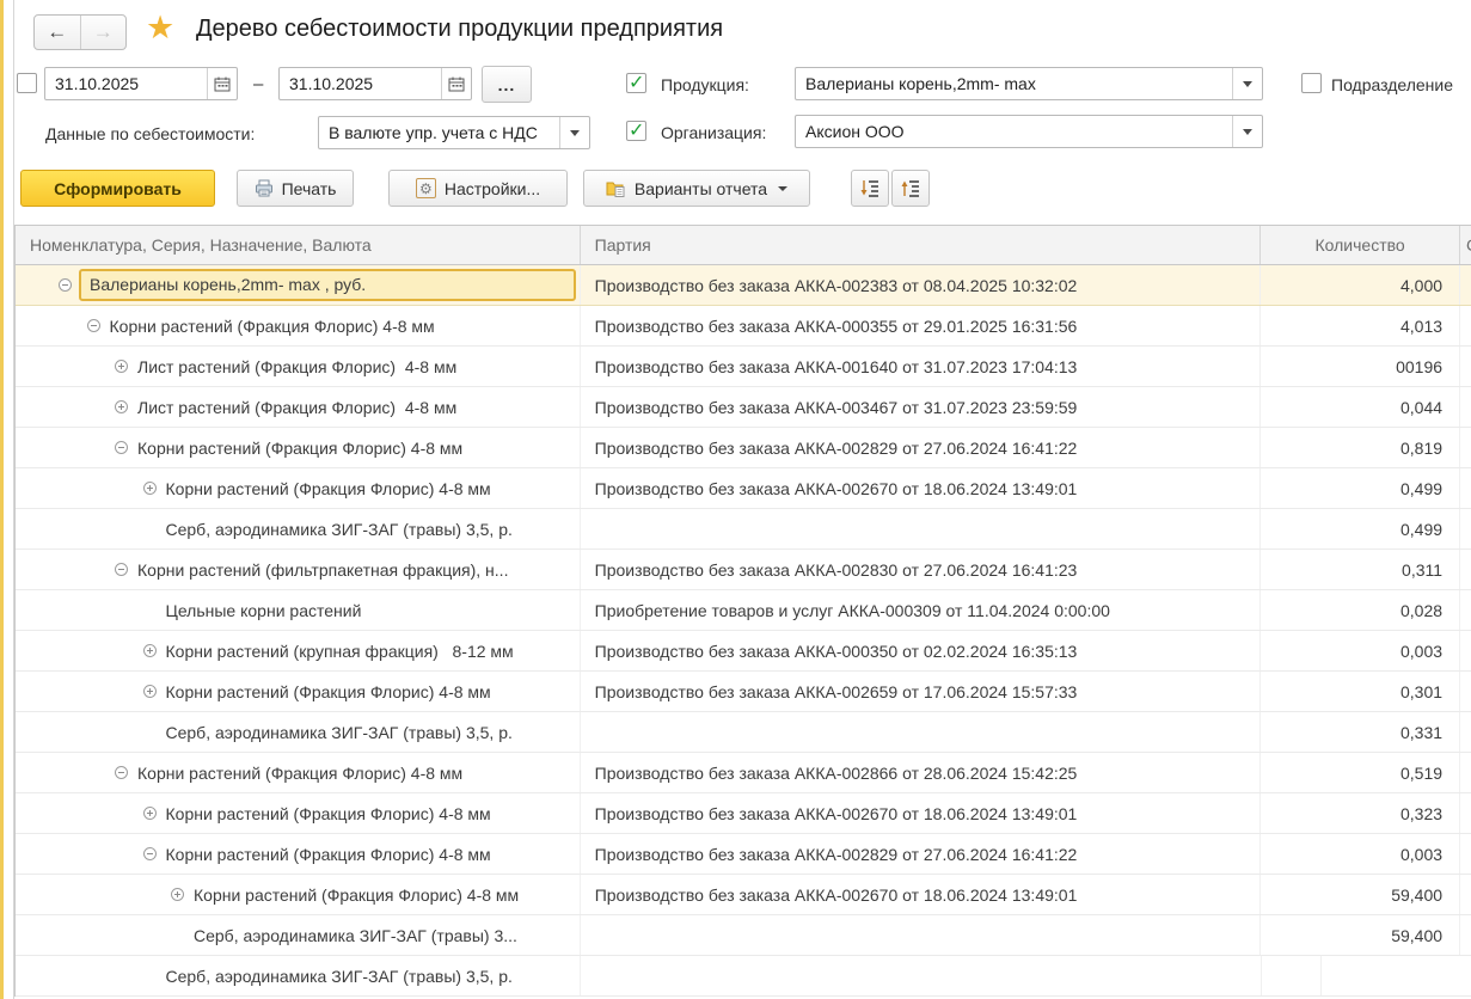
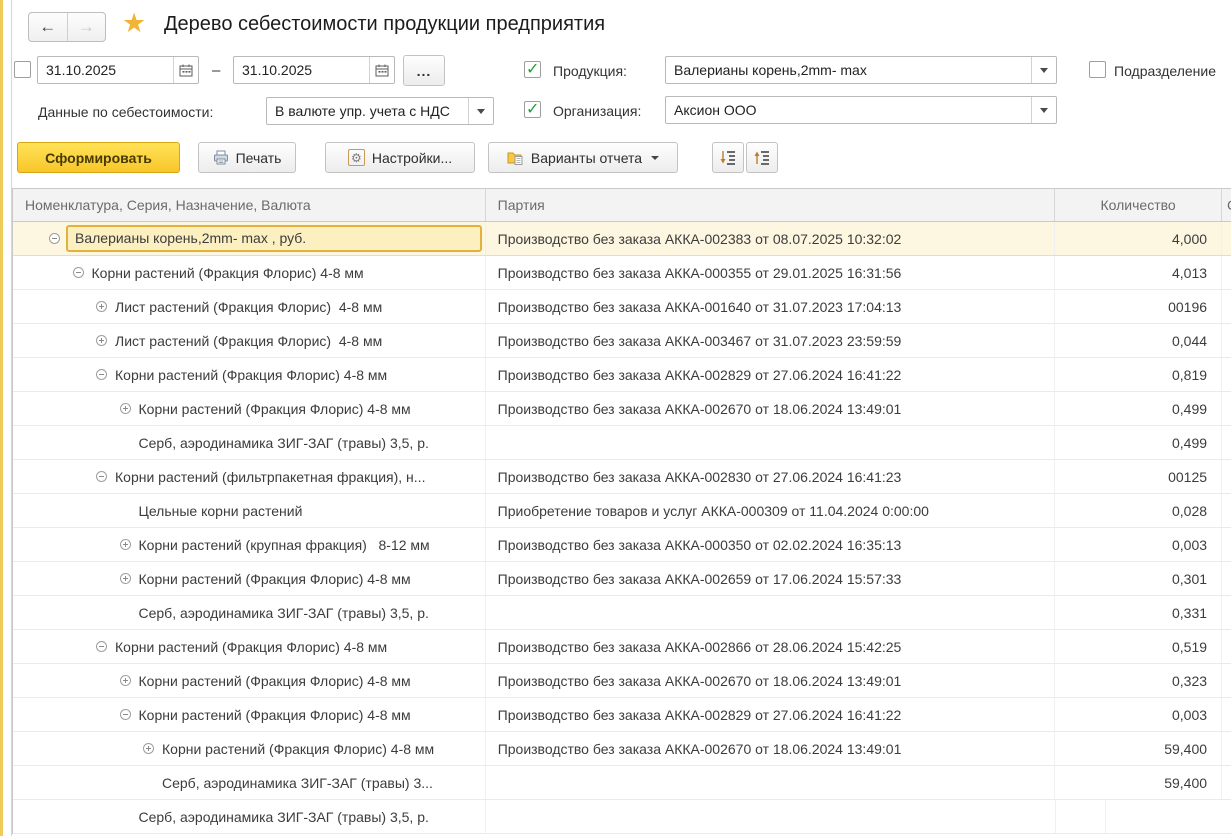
  ←
  →
  ★
  Дерево себестоимости продукции предприятия
  31.10.2025
  –
  31.10.2025
  ...
  Продукция:
  Валерианы корень,2mm- max
  Подразделение
  Данные по себестоимости:
  В валюте упр. учета с НДС
  Организация:
  Аксион ООО
  Сформировать
  Печать
  ⚙
  Настройки...
  Варианты отчета
  Номенклатура, Серия, Назначение, Валюта
  Партия
  Количество
  Валерианы корень,2mm- max , руб.
- Производство без заказа АККА-002383 от 08.04.2025 10:32:02
+ Производство без заказа АККА-002383 от 08.07.2025 10:32:02
  4,000
  Корни растений (Фракция Флорис) 4-8 мм
  Производство без заказа АККА-000355 от 29.01.2025 16:31:56
  4,013
  Лист растений (Фракция Флорис) 4-8 мм
  Производство без заказа АККА-001640 от 31.07.2023 17:04:13
  00196
  Лист растений (Фракция Флорис) 4-8 мм
  Производство без заказа АККА-003467 от 31.07.2023 23:59:59
  0,044
  Корни растений (Фракция Флорис) 4-8 мм
  Производство без заказа АККА-002829 от 27.06.2024 16:41:22
  0,819
  Корни растений (Фракция Флорис) 4-8 мм
  Производство без заказа АККА-002670 от 18.06.2024 13:49:01
  0,499
  Серб, аэродинамика ЗИГ-ЗАГ (травы) 3,5, р.
  0,499
  Корни растений (фильтрпакетная фракция), н...
  Производство без заказа АККА-002830 от 27.06.2024 16:41:23
- 0,311
+ 00125
  Цельные корни растений
  Приобретение товаров и услуг АККА-000309 от 11.04.2024 0:00:00
  0,028
  Корни растений (крупная фракция) 8-12 мм
  Производство без заказа АККА-000350 от 02.02.2024 16:35:13
  0,003
  Корни растений (Фракция Флорис) 4-8 мм
  Производство без заказа АККА-002659 от 17.06.2024 15:57:33
  0,301
  Серб, аэродинамика ЗИГ-ЗАГ (травы) 3,5, р.
  0,331
  Корни растений (Фракция Флорис) 4-8 мм
  Производство без заказа АККА-002866 от 28.06.2024 15:42:25
  0,519
  Корни растений (Фракция Флорис) 4-8 мм
  Производство без заказа АККА-002670 от 18.06.2024 13:49:01
  0,323
  Корни растений (Фракция Флорис) 4-8 мм
  Производство без заказа АККА-002829 от 27.06.2024 16:41:22
  0,003
  Корни растений (Фракция Флорис) 4-8 мм
  Производство без заказа АККА-002670 от 18.06.2024 13:49:01
  59,400
  Серб, аэродинамика ЗИГ-ЗАГ (травы) 3...
  59,400
  Серб, аэродинамика ЗИГ-ЗАГ (травы) 3,5, р.
